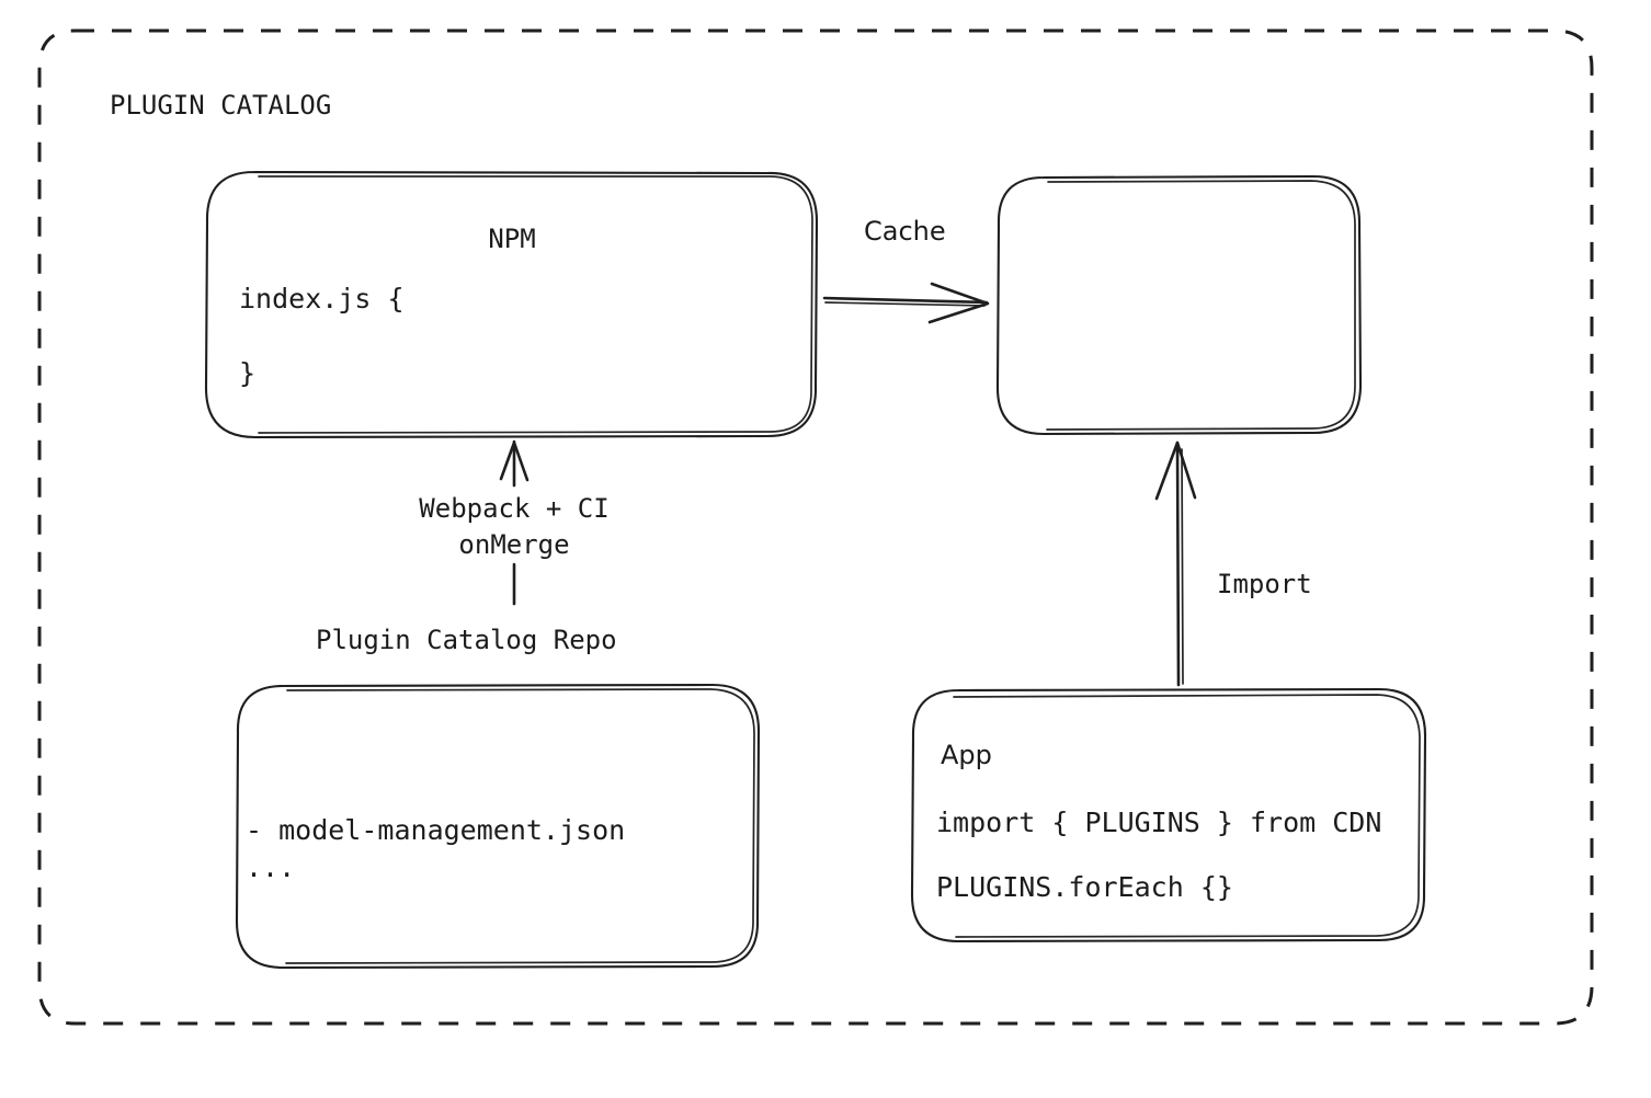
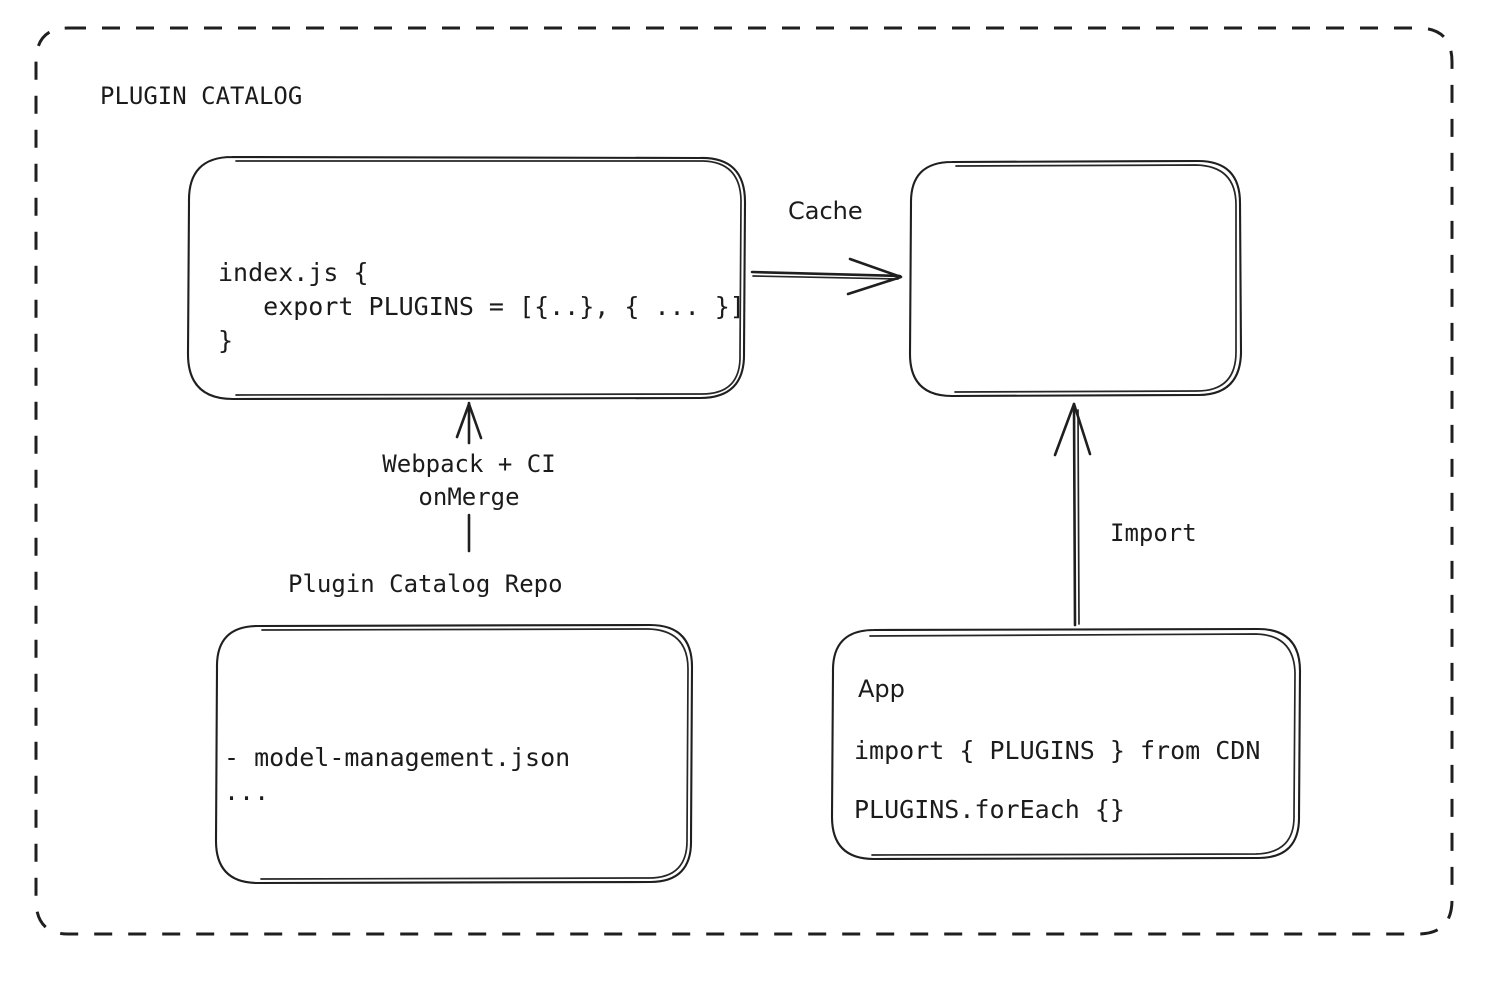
  PLUGIN CATALOG
- NPM
  index.js {
+ export PLUGINS = [{..}, { ... }]
  }
  Cache
  Webpack + CI
  onMerge
  Import
  Plugin Catalog Repo
  - model-management.json
  ...
  App
  import { PLUGINS } from CDN
  PLUGINS.forEach {}
